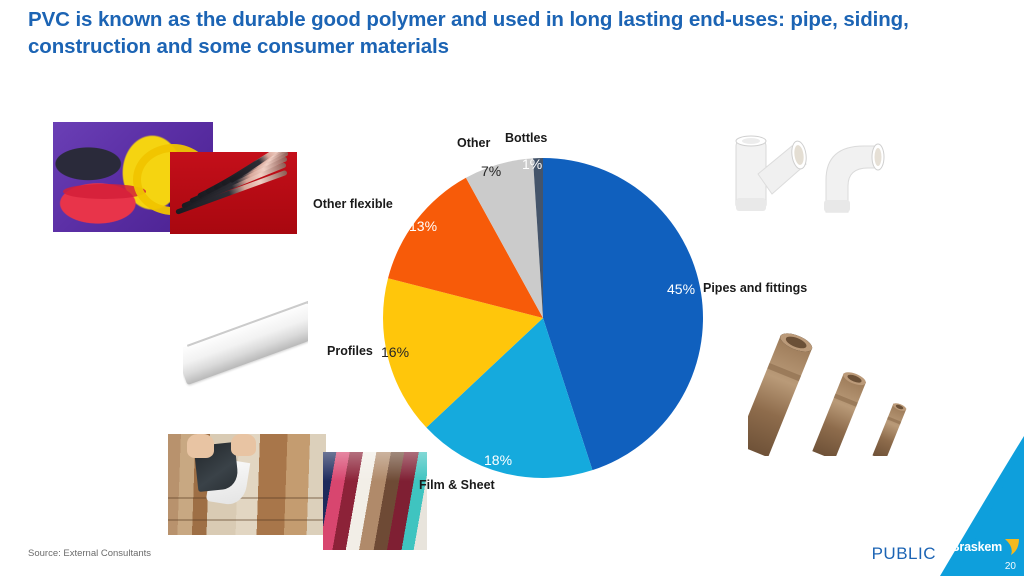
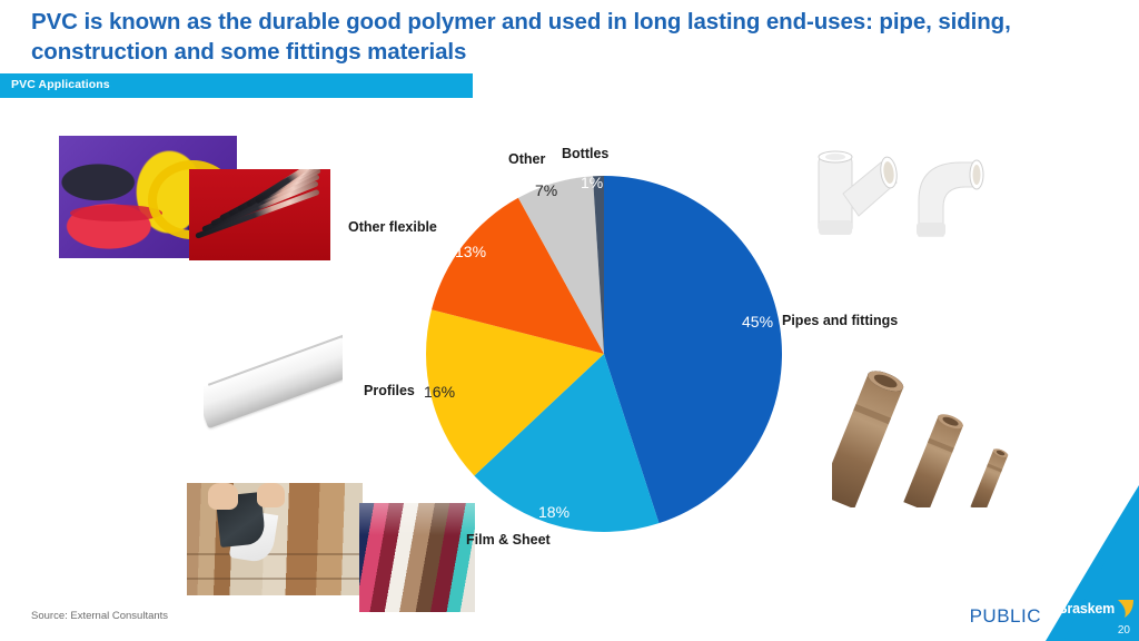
- PVC is known as the durable good polymer and used in long lasting end-uses: pipe, siding, construction and some consumer materials
+ PVC is known as the durable good polymer and used in long lasting end-uses: pipe, siding, construction and some fittings materials
+ PVC Applications
  Pipes and fittings
  Film & Sheet
  Profiles
  Other flexible
  Other
  Bottles
  45%
  18%
  16%
  13%
  7%
  1%
  Source: External Consultants
  PUBLIC
  Braskem
  20
